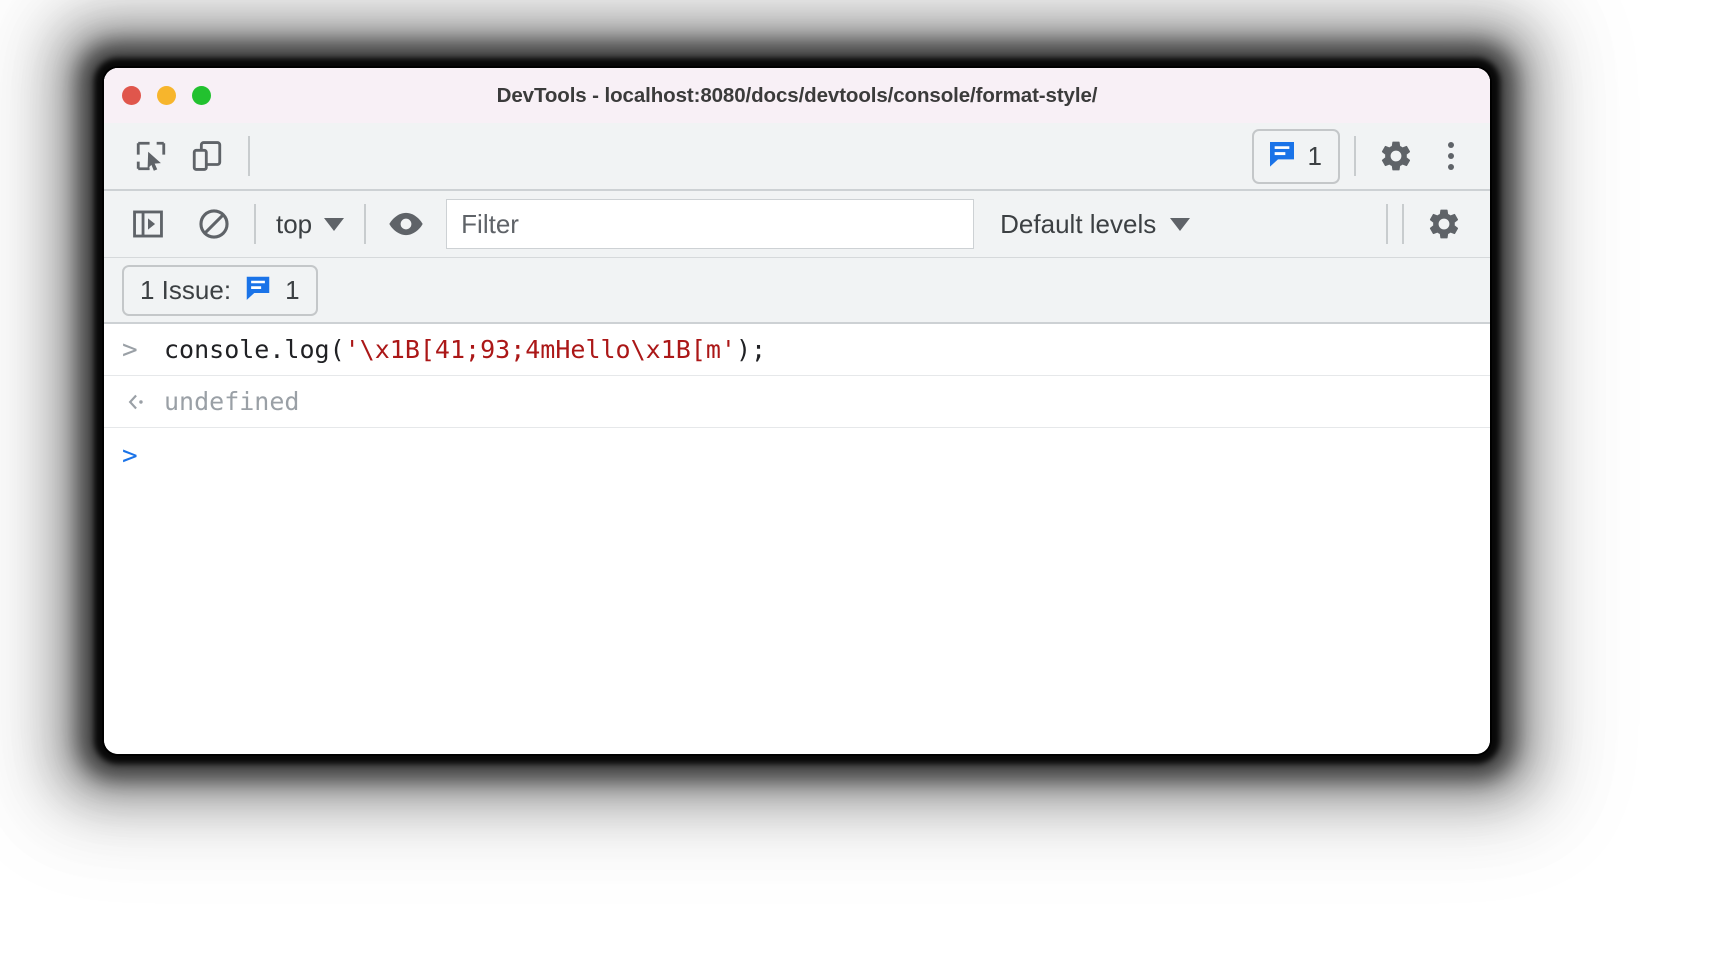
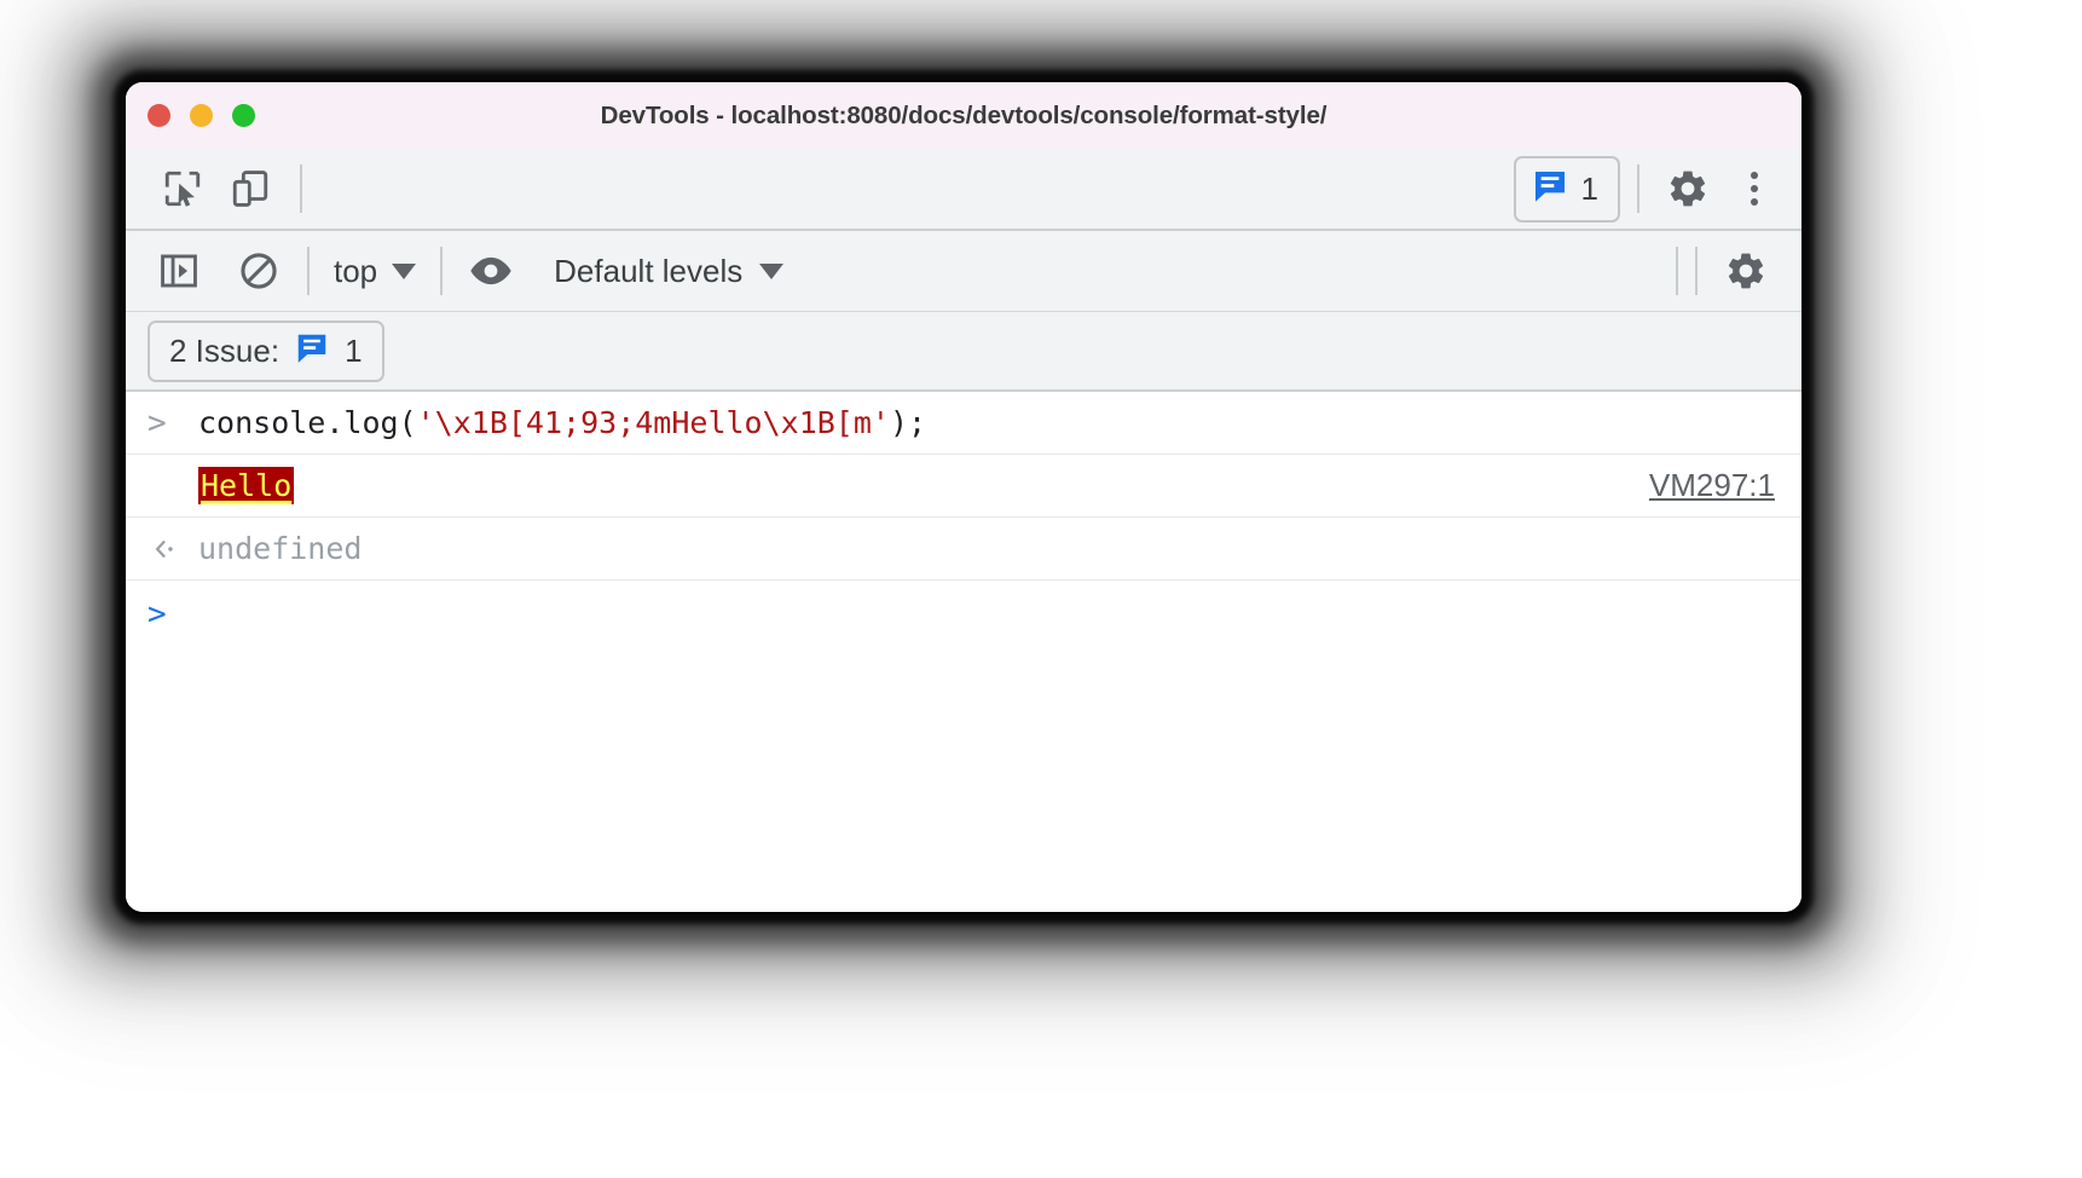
  DevTools - localhost:8080/docs/devtools/console/format-style/
  1
  top
- Filter
  Default levels
- 1 Issue:
+ 2 Issue:
  1
  >
  console.log('\x1B[41;93;4mHello\x1B[m');
+ Hello
+ VM297:1
  undefined
  >
